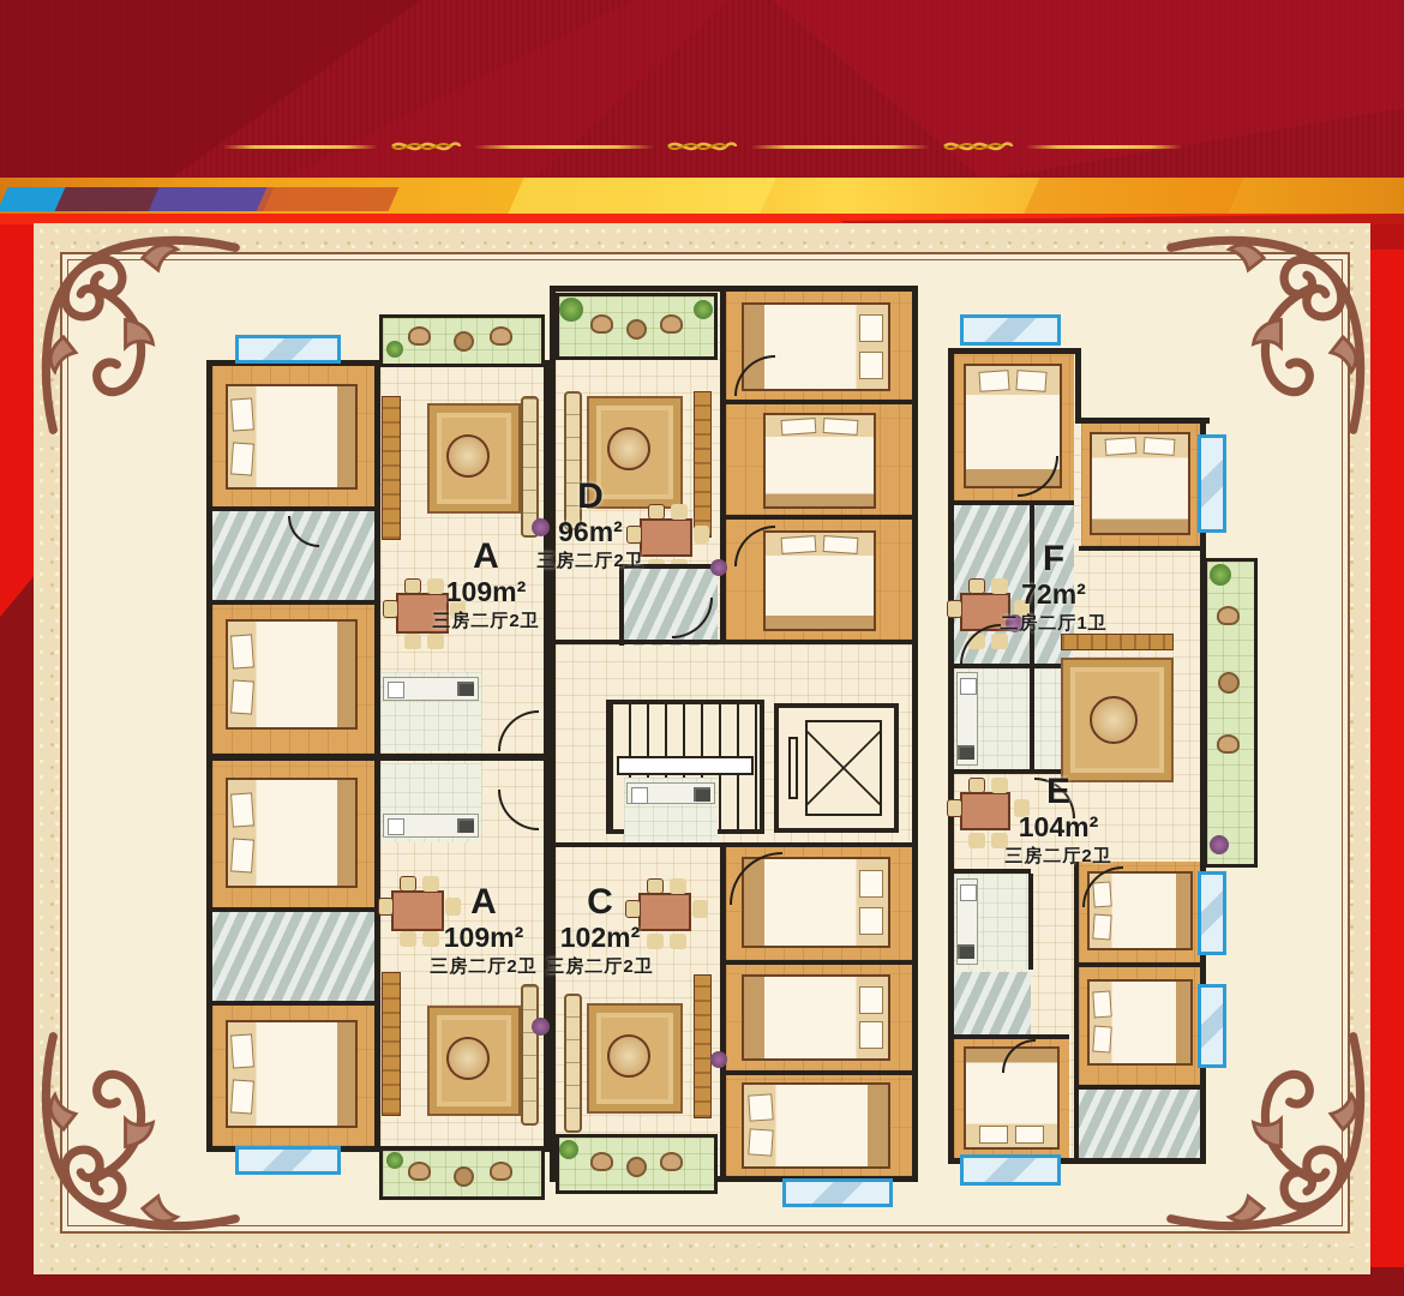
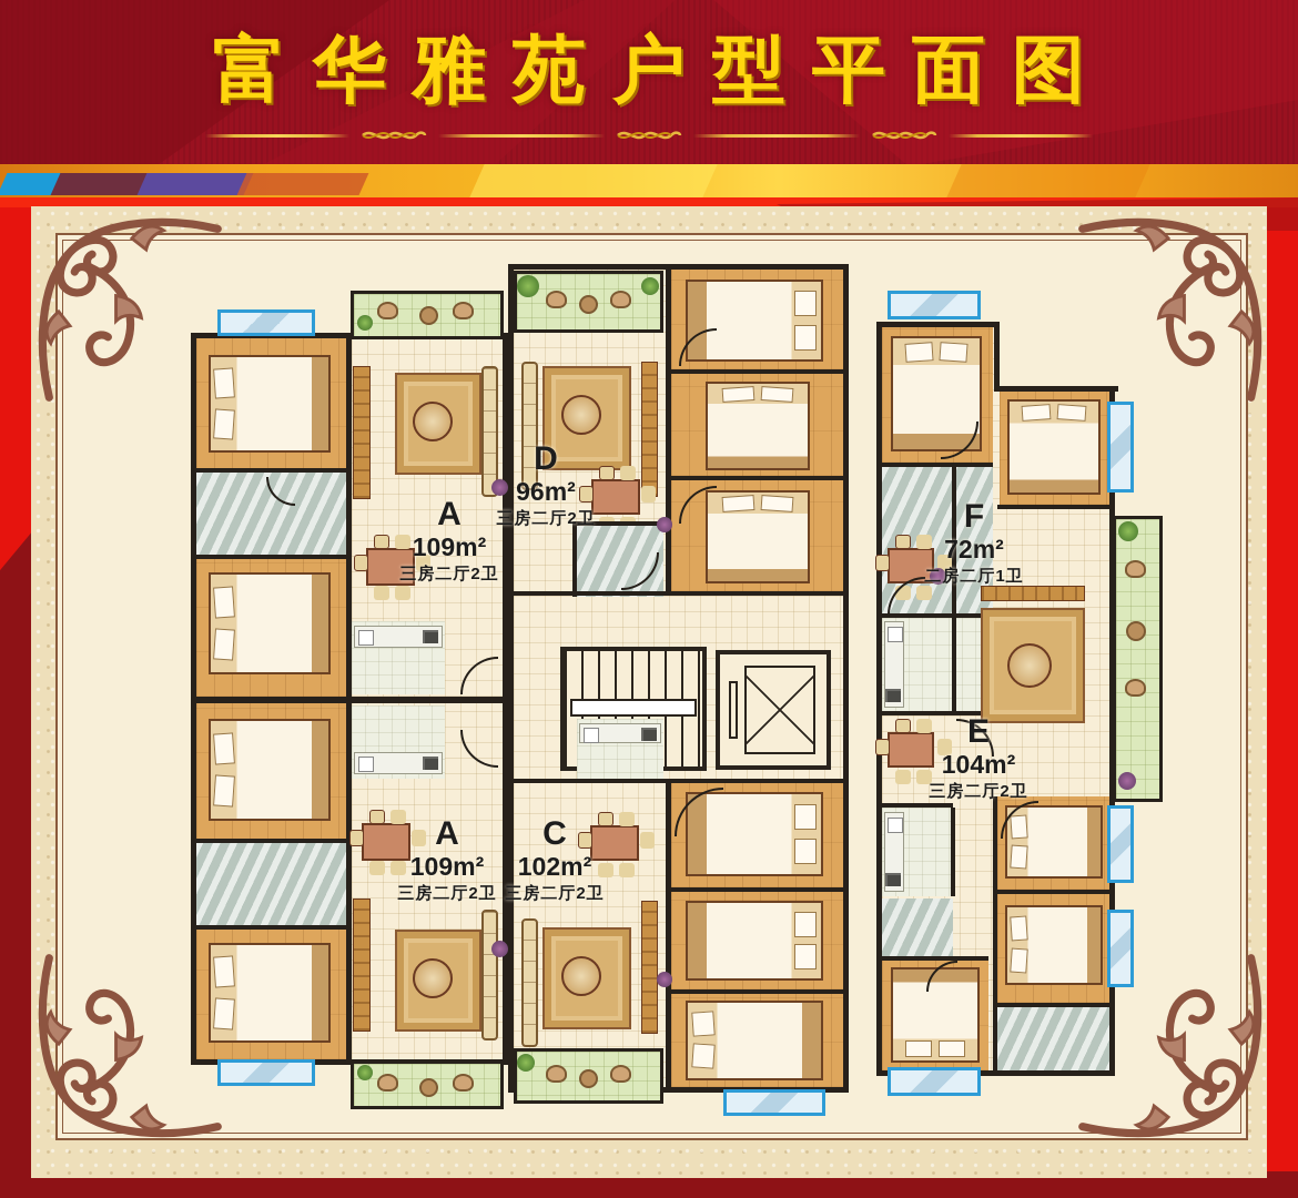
+ 富华雅苑户型平面图
  A
  109m²
  三房二厅2卫
  D
  96m²
  三房二厅2卫
  C
  102m²
  三房二厅2卫
  A
  109m²
  三房二厅2卫
  F
  72m²
  二房二厅1卫
  E
  104m²
  三房二厅2卫
